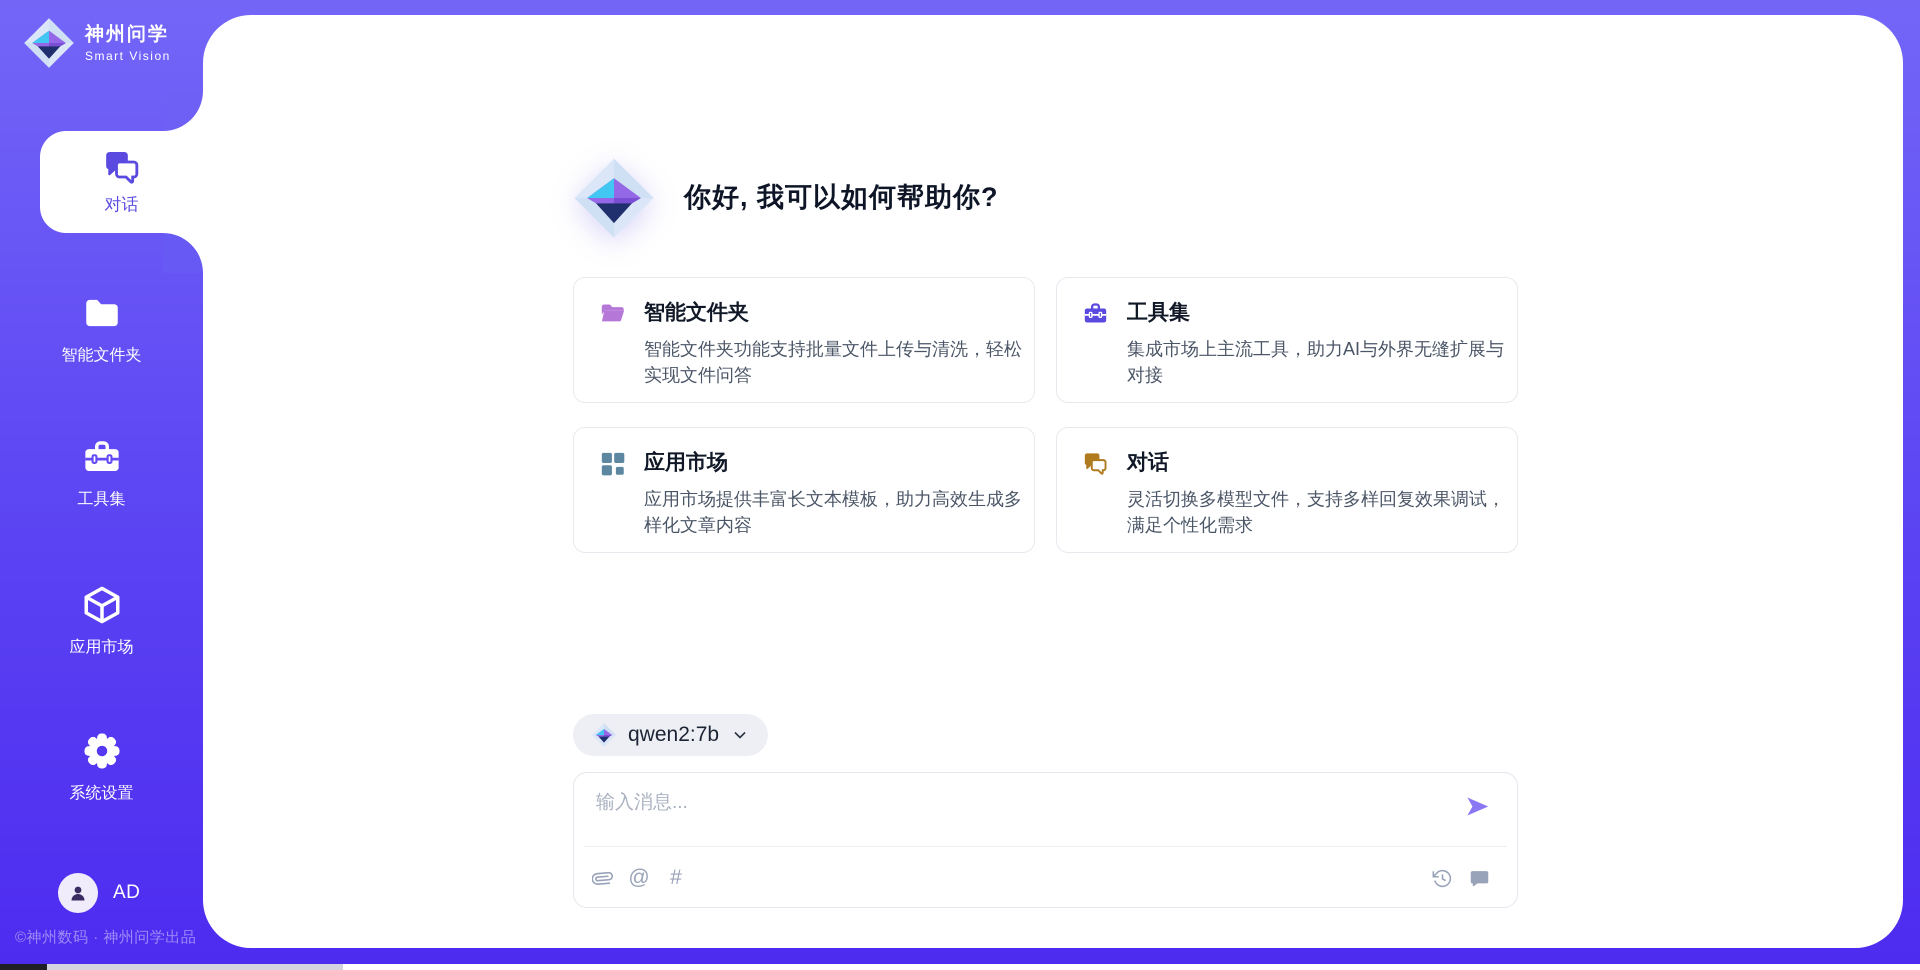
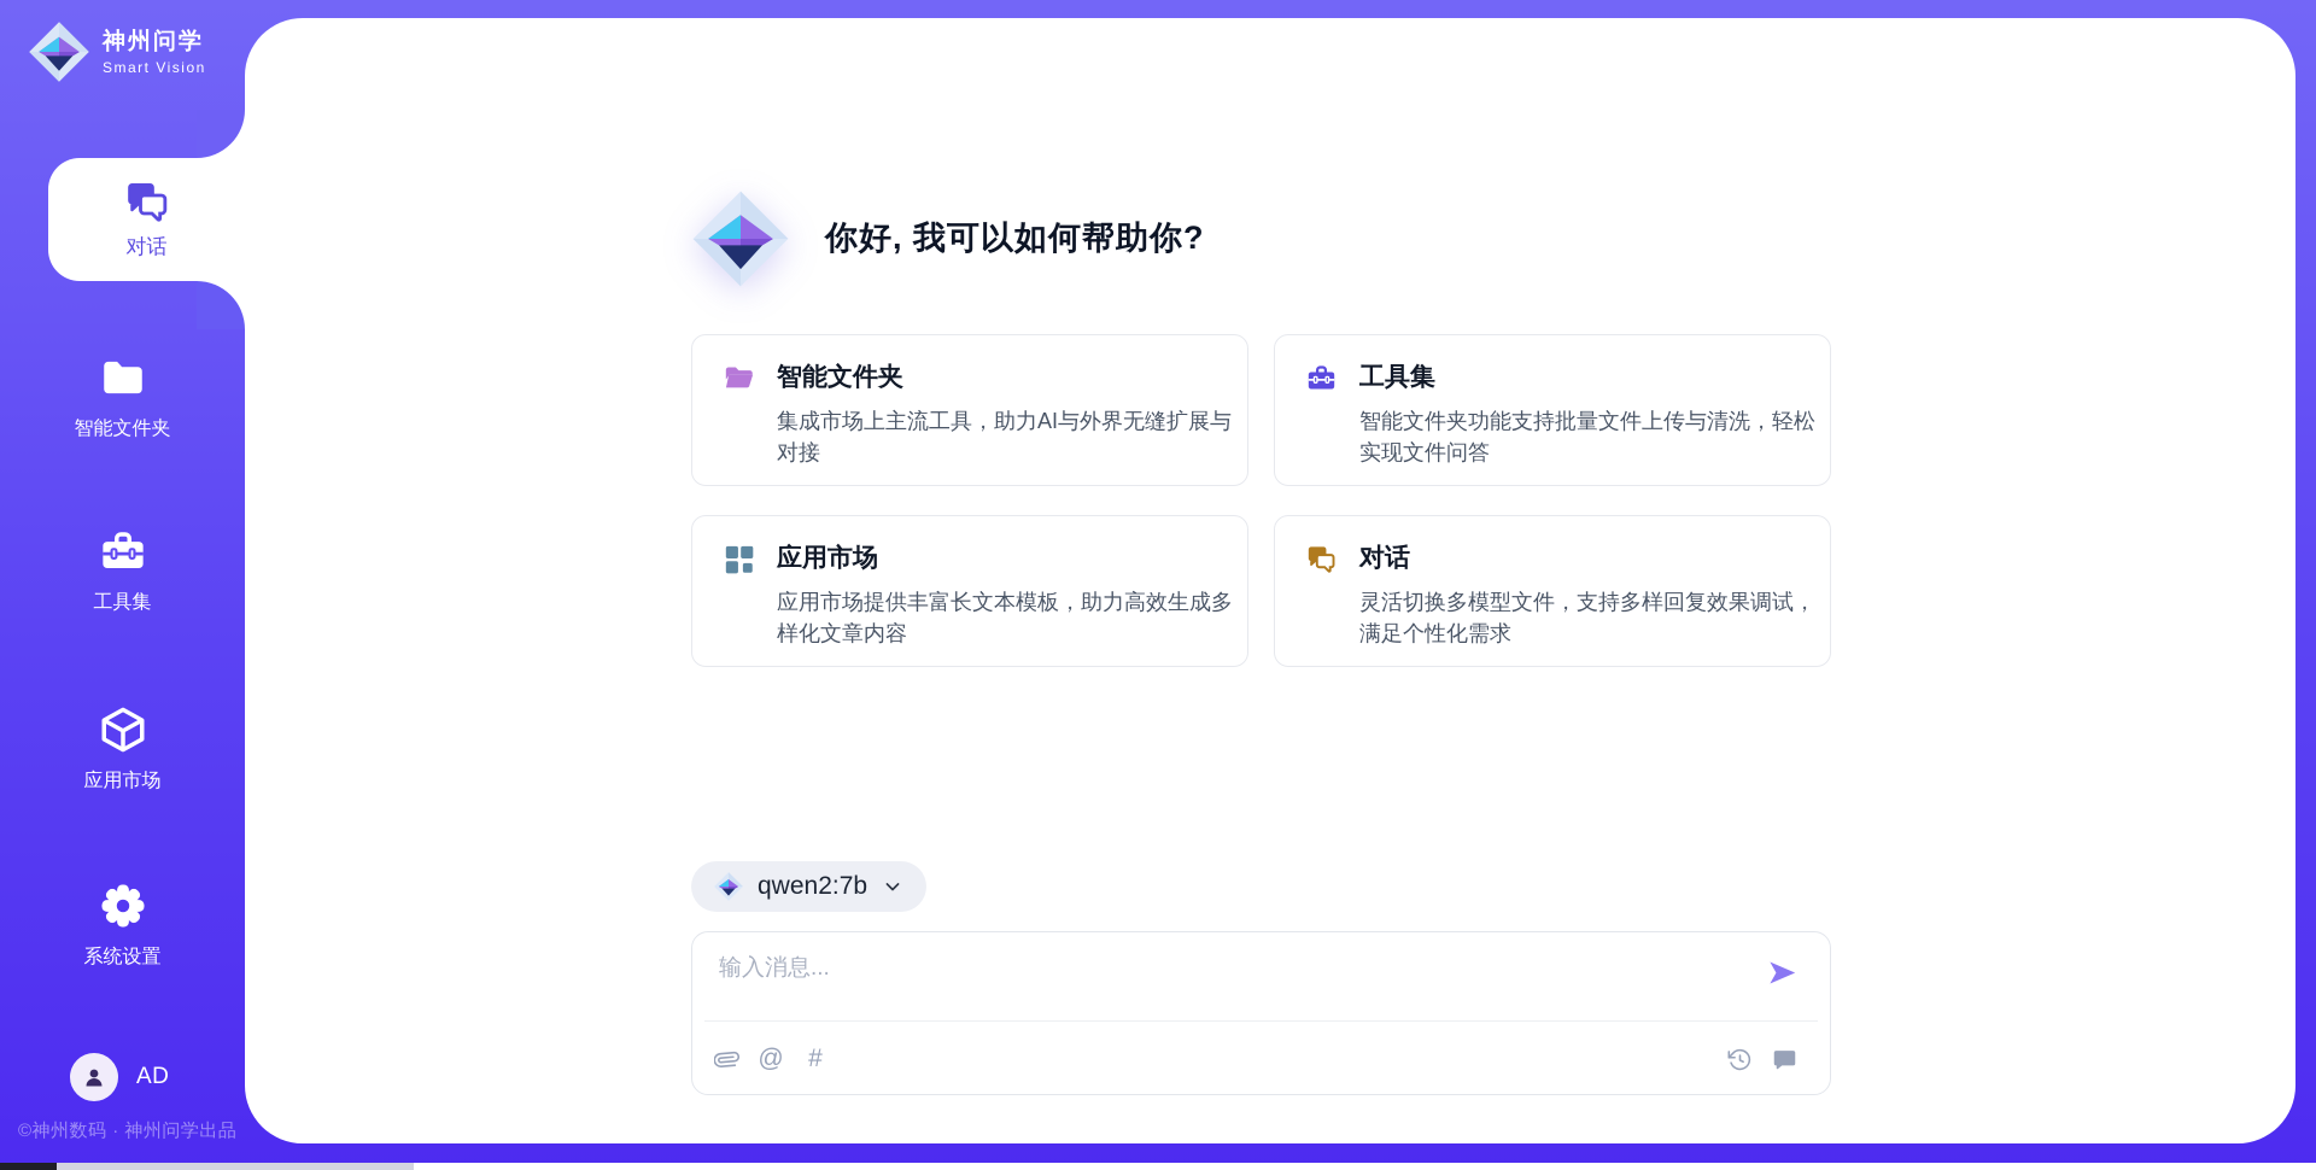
  神州问学
  Smart Vision
  对话
  智能文件夹
  工具集
  应用市场
  系统设置
  AD
  ©神州数码 · 神州问学出品
  你好, 我可以如何帮助你?
  智能文件夹
- 智能文件夹功能支持批量文件上传与清洗，轻松实现文件问答
+ 集成市场上主流工具，助力AI与外界无缝扩展与对接
  工具集
- 集成市场上主流工具，助力AI与外界无缝扩展与对接
+ 智能文件夹功能支持批量文件上传与清洗，轻松实现文件问答
  应用市场
  应用市场提供丰富长文本模板，助力高效生成多样化文章内容
  对话
  灵活切换多模型文件，支持多样回复效果调试，满足个性化需求
  qwen2:7b
  输入消息...
  @
  #
